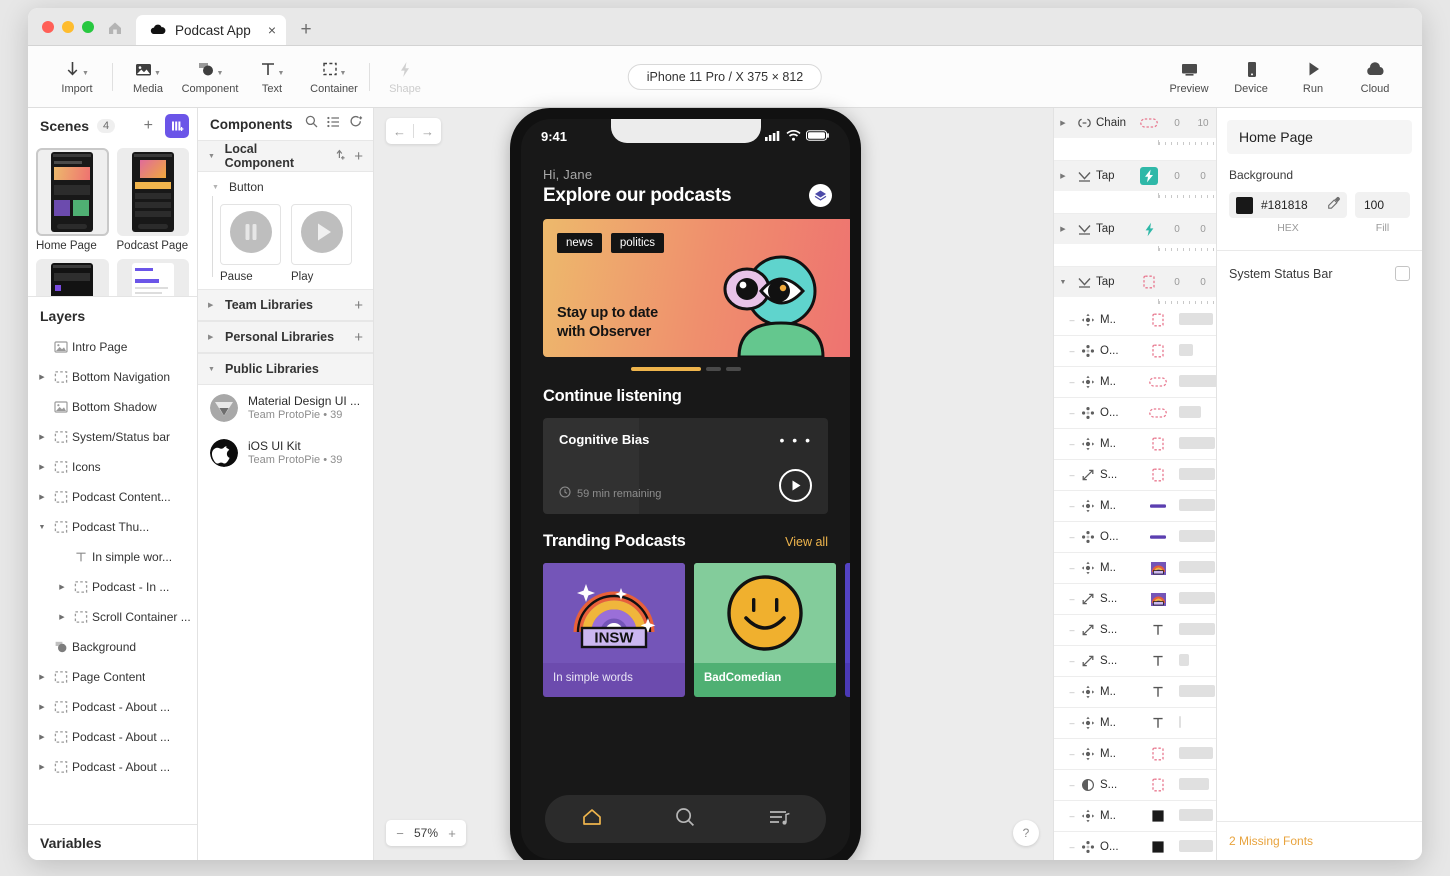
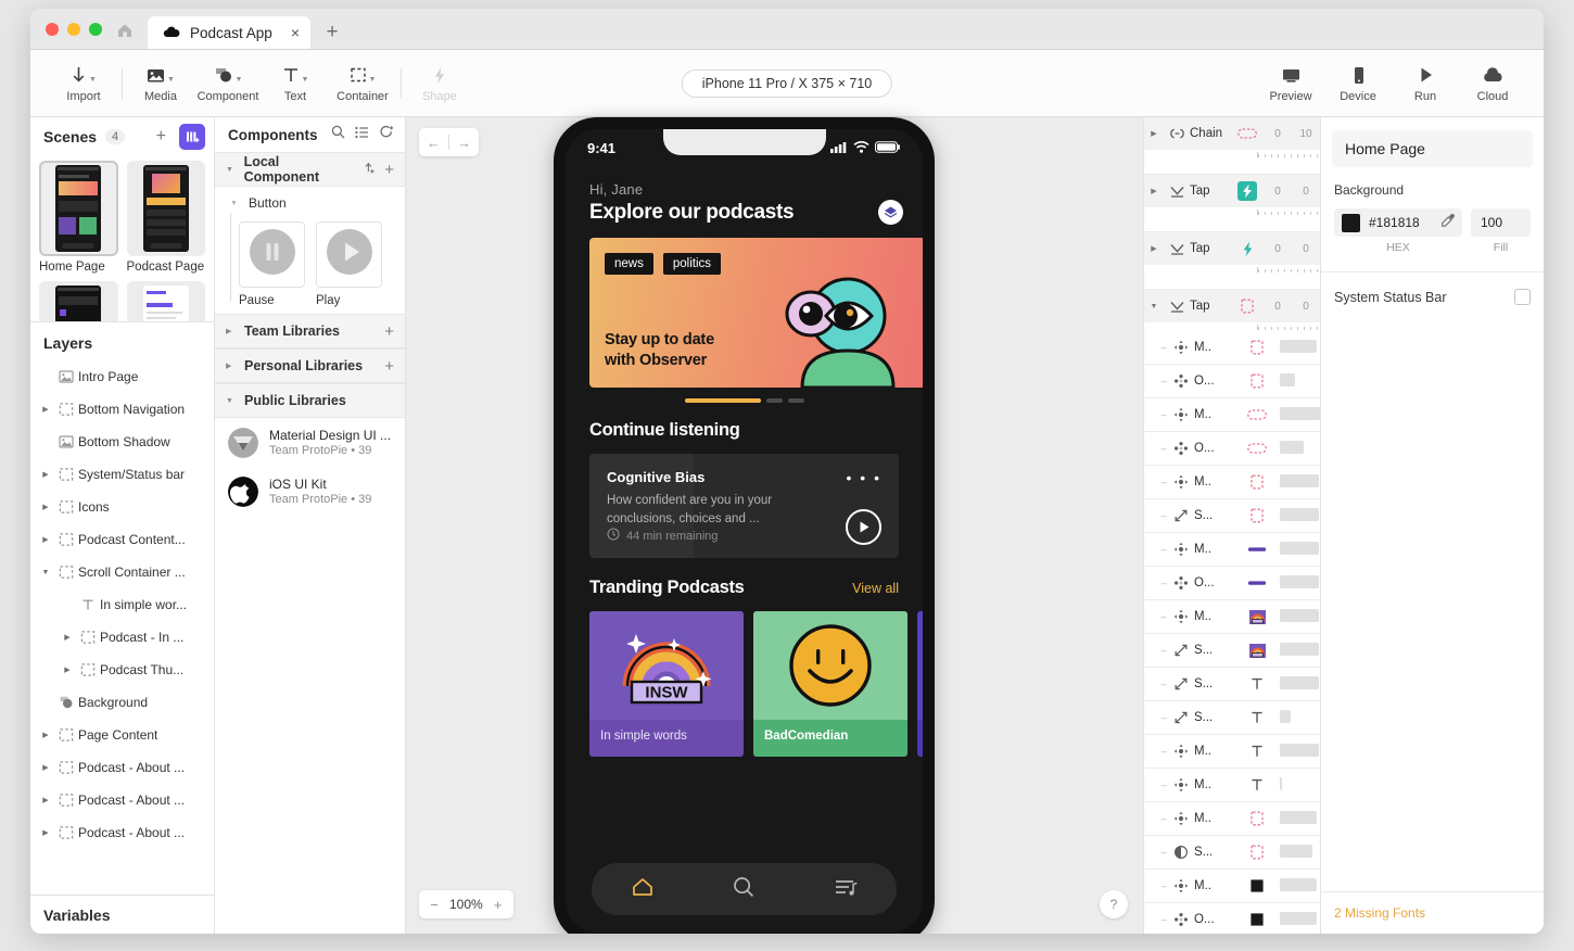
  Podcast App
  ×
  +
  Import
  Media
  Component
  Text
  Container
  Shape
- iPhone 11 Pro / X 375 × 812
+ iPhone 11 Pro / X 375 × 710
  Preview
  Device
  Run
  Cloud
  Scenes
  4
  +
  Home Page
  Podcast Page
  Layers
  Intro Page
  Bottom Navigation
  Bottom Shadow
  System/Status bar
  Icons
  Podcast Content...
- Podcast Thu...
+ Scroll Container ...
  In simple wor...
  Podcast - In ...
- Scroll Container ...
+ Podcast Thu...
  Background
  Page Content
  Podcast - About ...
  Podcast - About ...
  Podcast - About ...
  Variables
  Components
  Local Component
  +
  Button
  Pause
  Play
  Team Libraries
  +
  Personal Libraries
  +
  Public Libraries
  Material Design UI ...
  Team ProtoPie • 39
  iOS UI Kit
  Team ProtoPie • 39
  ←
  →
  9:41
  Hi, Jane
  Explore our podcasts
  news
  politics
  Stay up to date
  with Observer
  Continue listening
  Cognitive Bias
  • • •
+ How confident are you in your conclusions, choices and ...
- 59 min remaining
+ 44 min remaining
  Tranding Podcasts
  View all
  INSW
  In simple words
  BadComedian
  −
- 57%
+ 100%
  +
  ?
  Chain
  0
  10
  Tap
  0
  0
  Tap
  0
  0
  Tap
  0
  0
  –
  M..
  –
  O...
  –
  M..
  –
  O...
  –
  M..
  –
  S...
  –
  M..
  –
  O...
  –
  M..
  –
  S...
  –
  S...
  –
  S...
  –
  M..
  –
  M..
  –
  M..
  –
  S...
  –
  M..
  –
  O...
  Home Page
  Background
  #181818
  100
  HEX
  Fill
  System Status Bar
  2 Missing Fonts
